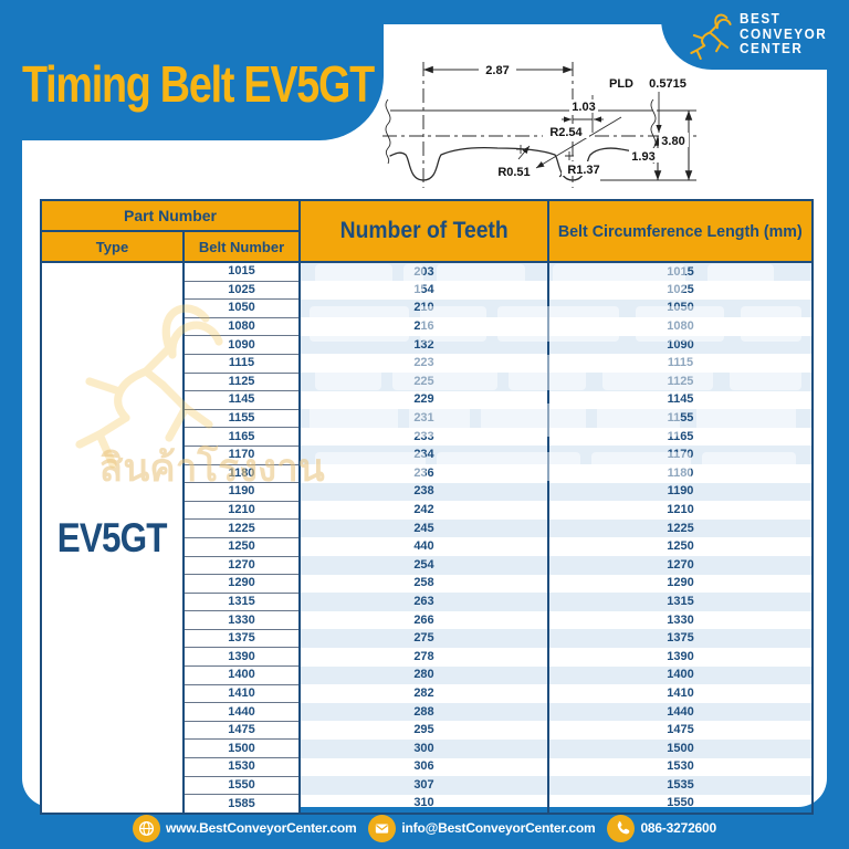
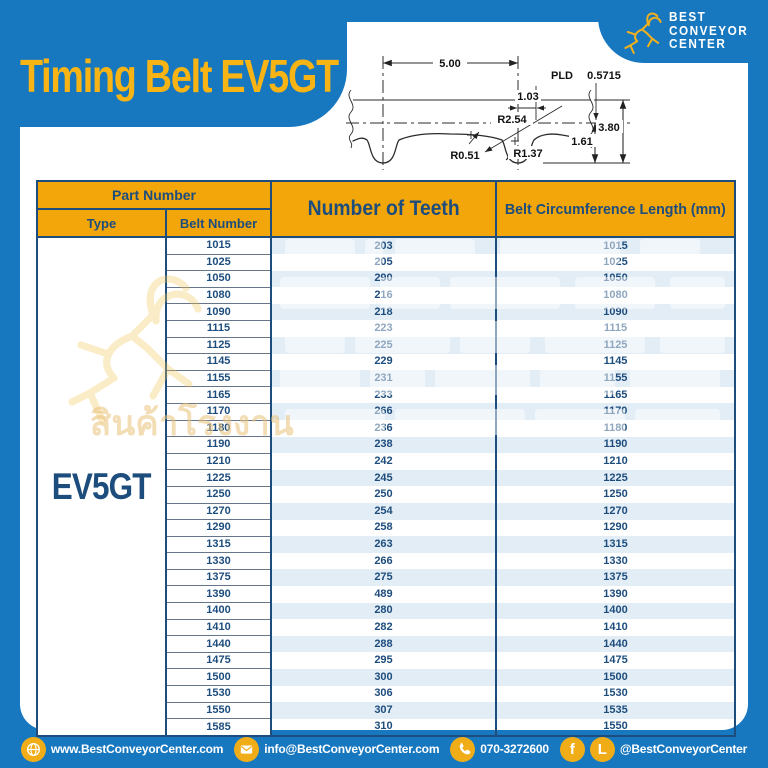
  สินค้าโรงงาน
- 2.87
+ 5.00
  PLD
  0.5715
  1.03
  R2.54
  R0.51
  R1.37
- 1.93
+ 1.61
  3.80
  Part Number	Number of Teeth	Belt Circumference Length (mm)
  Type	Belt Number
  EV5GT	1015	203	1015
- 1025	154	1025
+ 1025	205	1025
- 1050	210	1050
+ 1050	290	1050
  1080	216	1080
- 1090	132	1090
+ 1090	218	1090
  1115	223	1115
  1125	225	1125
  1145	229	1145
  1155	231	1155
  1165	233	1165
- 1170	234	1170
+ 1170	266	1170
  1180	236	1180
  1190	238	1190
  1210	242	1210
  1225	245	1225
- 1250	440	1250
+ 1250	250	1250
  1270	254	1270
  1290	258	1290
  1315	263	1315
  1330	266	1330
  1375	275	1375
- 1390	278	1390
+ 1390	489	1390
  1400	280	1400
  1410	282	1410
  1440	288	1440
  1475	295	1475
  1500	300	1500
  1530	306	1530
  1550	307	1535
  1585	310	1550
  Timing Belt EV5GT
  BEST
  CONVEYOR
  CENTER
  www.BestConveyorCenter.com
  info@BestConveyorCenter.com
- 086-3272600
+ 070-3272600
+ f
+ L
+ @BestConveyorCenter
